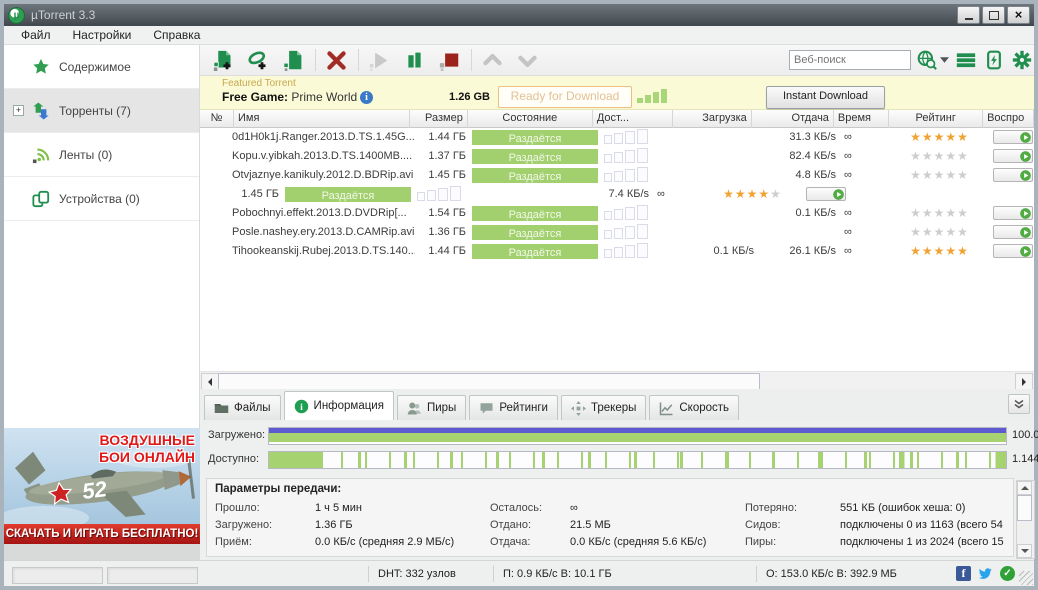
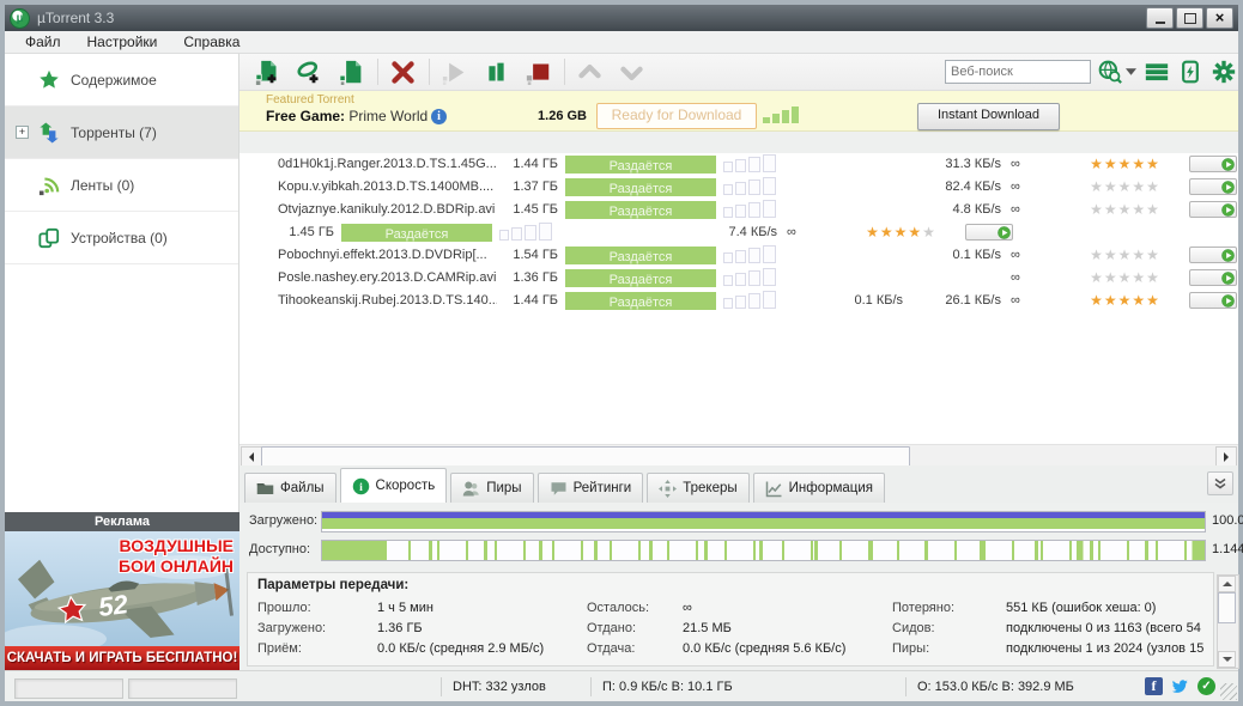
  µ
  µTorrent 3.3
  ×
  Файл
  Настройки
  Справка
  Содержимое
  +
  Торренты (7)
  Ленты (0)
  Устройства (0)
+ Реклама
  ВОЗДУШНЫЕ
  БОИ ОНЛАЙН
  СКАЧАТЬ И ИГРАТЬ БЕСПЛАТНО!
  Веб-поиск
  Featured Torrent
  Free Game: Prime World
  i
  1.26 GB
  Ready for Download
  Instant Download
- №
- Имя
- Размер
- Состояние
- Дост...
- Загрузка
- Отдача
- Время
- Рейтинг
- Воспро
  0d1H0k1j.Ranger.2013.D.TS.1.45G...
  1.44 ГБ
  Раздаётся
  31.3 КБ/s
  ∞
  ★★★★★
  Kopu.v.yibkah.2013.D.TS.1400MB....
  1.37 ГБ
  Раздаётся
  82.4 КБ/s
  ∞
  ★★★★★
  Otvjaznye.kanikuly.2012.D.BDRip.avi
  1.45 ГБ
  Раздаётся
  4.8 КБ/s
  ∞
  ★★★★★
  1.45 ГБ
  Раздаётся
  7.4 КБ/s
  ∞
  ★★★★★
  Pobochnyi.effekt.2013.D.DVDRip[...
  1.54 ГБ
  Раздаётся
  0.1 КБ/s
  ∞
  ★★★★★
  Posle.nashey.ery.2013.D.CAMRip.avi
  1.36 ГБ
  Раздаётся
  ∞
  ★★★★★
  Tihookeanskij.Rubej.2013.D.TS.140..
  1.44 ГБ
  Раздаётся
  0.1 КБ/s
  26.1 КБ/s
  ∞
  ★★★★★
  Файлы
  i
- Информация
+ Скорость
  Пиры
  Рейтинги
  Трекеры
- Скорость
+ Информация
  Загружено:
  100.0
  Доступно:
  1.144
  Параметры передачи:
  Прошло:
  1 ч 5 мин
  Осталось:
  ∞
  Потеряно:
  551 КБ (ошибок хеша: 0)
  Загружено:
  1.36 ГБ
  Отдано:
  21.5 МБ
  Сидов:
  подключены 0 из 1163 (всего 54
  Приём:
  0.0 КБ/с (средняя 2.9 МБ/с)
  Отдача:
  0.0 КБ/с (средняя 5.6 КБ/с)
  Пиры:
- подключены 1 из 2024 (всего 15
+ подключены 1 из 2024 (узлов 15
  DHT: 332 узлов
  П: 0.9 КБ/с В: 10.1 ГБ
  О: 153.0 КБ/с В: 392.9 МБ
  f
  ✓
